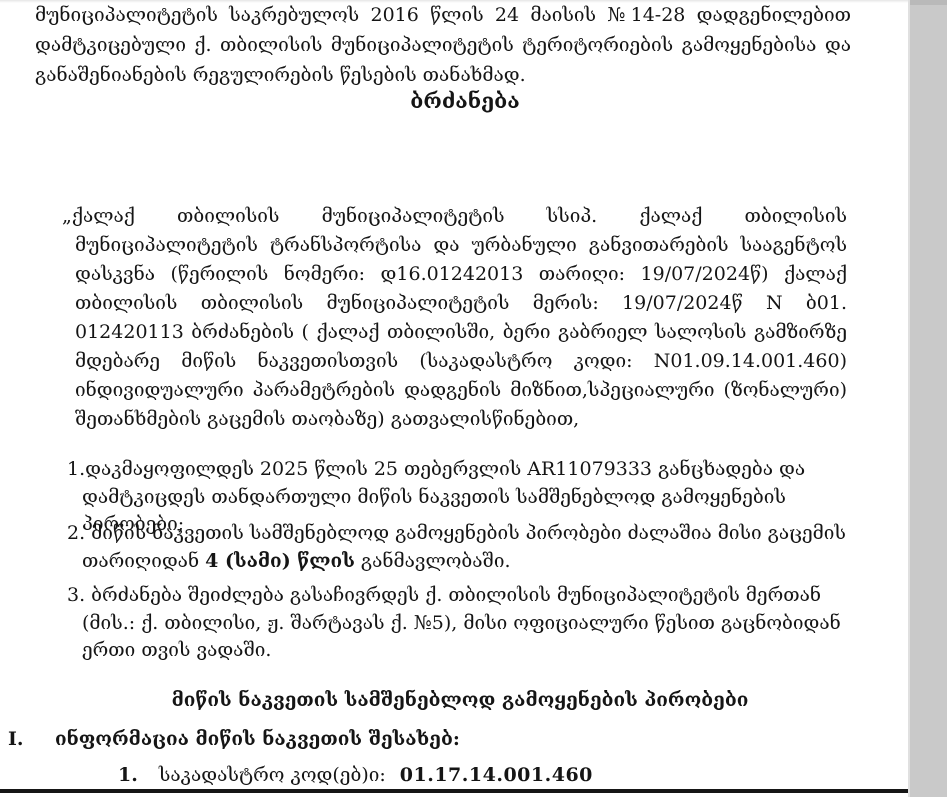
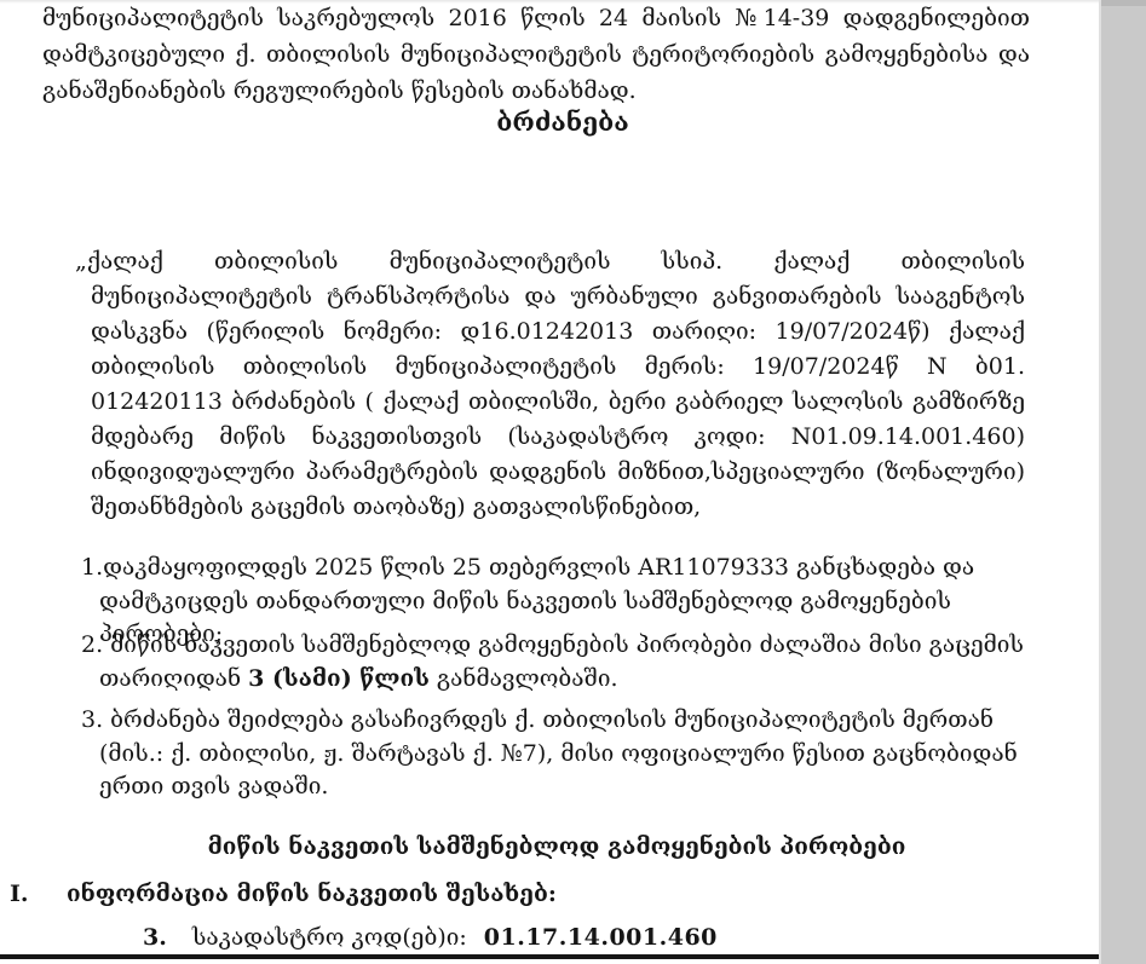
- მუნიციპალიტეტის საკრებულოს 2016 წლის 24 მაისის №14-28 დადგენილებით დამტკიცებული ქ. თბილისის მუნიციპალიტეტის ტერიტორიების გამოყენებისა და განაშენიანების რეგულირების წესების თანახმად.
+ მუნიციპალიტეტის საკრებულოს 2016 წლის 24 მაისის №14-39 დადგენილებით დამტკიცებული ქ. თბილისის მუნიციპალიტეტის ტერიტორიების გამოყენებისა და განაშენიანების რეგულირების წესების თანახმად.
  ბრძანება
  „ქალაქ თბილისის მუნიციპალიტეტის სსიპ. ქალაქ თბილისის მუნიციპალიტეტის ტრანსპორტისა და ურბანული განვითარების სააგენტოს დასკვნა (წერილის ნომერი: დ16.01242013 თარიღი: 19/07/2024წ) ქალაქ თბილისის თბილისის მუნიციპალიტეტის მერის: 19/07/2024წ N ბ01. 012420113 ბრძანების ( ქალაქ თბილისში, ბერი გაბრიელ სალოსის გამზირზე მდებარე მიწის ნაკვეთისთვის (საკადასტრო კოდი: N01.09.14.001.460) ინდივიდუალური პარამეტრების დადგენის მიზნით,სპეციალური (ზონალური) შეთანხმების გაცემის თაობაზე) გათვალისწინებით,
  1.დაკმაყოფილდეს 2025 წლის 25 თებერვლის AR11079333 განცხადება და დამტკიცდეს თანდართული მიწის ნაკვეთის სამშენებლოდ გამოყენების პირობები;
- 2. მიწის ნაკვეთის სამშენებლოდ გამოყენების პირობები ძალაშია მისი გაცემის თარიღიდან 4 (სამი) წლის განმავლობაში.
+ 2. მიწის ნაკვეთის სამშენებლოდ გამოყენების პირობები ძალაშია მისი გაცემის თარიღიდან 3 (სამი) წლის განმავლობაში.
- 3. ბრძანება შეიძლება გასაჩივრდეს ქ. თბილისის მუნიციპალიტეტის მერთან (მის.: ქ. თბილისი, ჟ. შარტავას ქ. №5), მისი ოფიციალური წესით გაცნობიდან ერთი თვის ვადაში.
+ 3. ბრძანება შეიძლება გასაჩივრდეს ქ. თბილისის მუნიციპალიტეტის მერთან (მის.: ქ. თბილისი, ჟ. შარტავას ქ. №7), მისი ოფიციალური წესით გაცნობიდან ერთი თვის ვადაში.
  მიწის ნაკვეთის სამშენებლოდ გამოყენების პირობები
  I.
  ინფორმაცია მიწის ნაკვეთის შესახებ:
- 1.
+ 3.
  საკადასტრო კოდ(ებ)ი:
  01.17.14.001.460
